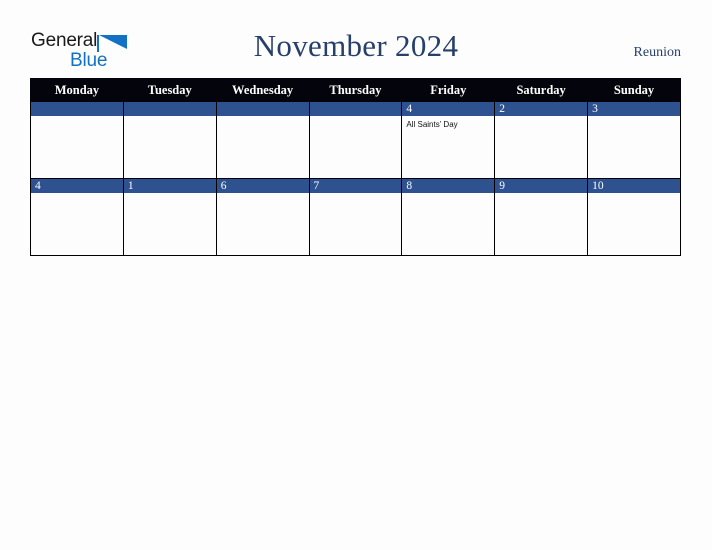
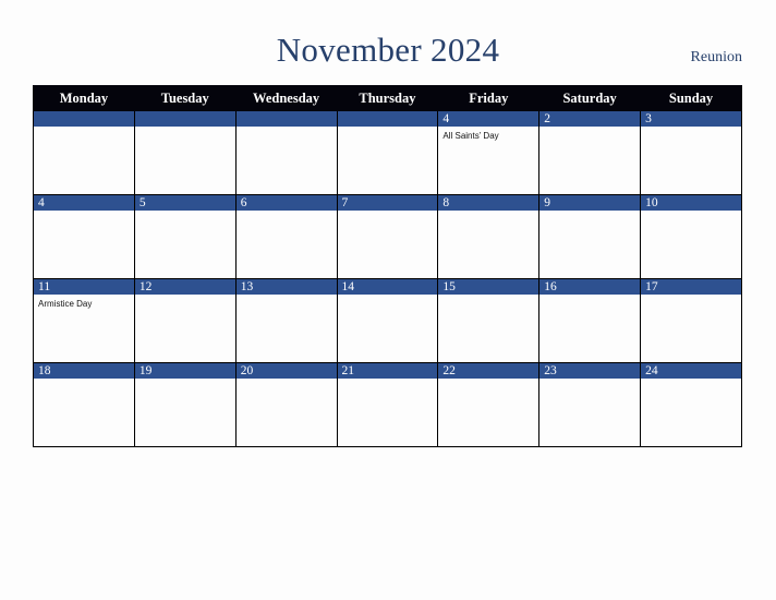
- General
- Blue
  November 2024
  Reunion
  Monday	Tuesday	Wednesday	Thursday	Friday	Saturday	Sunday
  				4All Saints’ Day	2	3
- 4	1	6	7	8	9	10
+ 4	5	6	7	8	9	10
+ 11Armistice Day	12	13	14	15	16	17
+ 18	19	20	21	22	23	24
